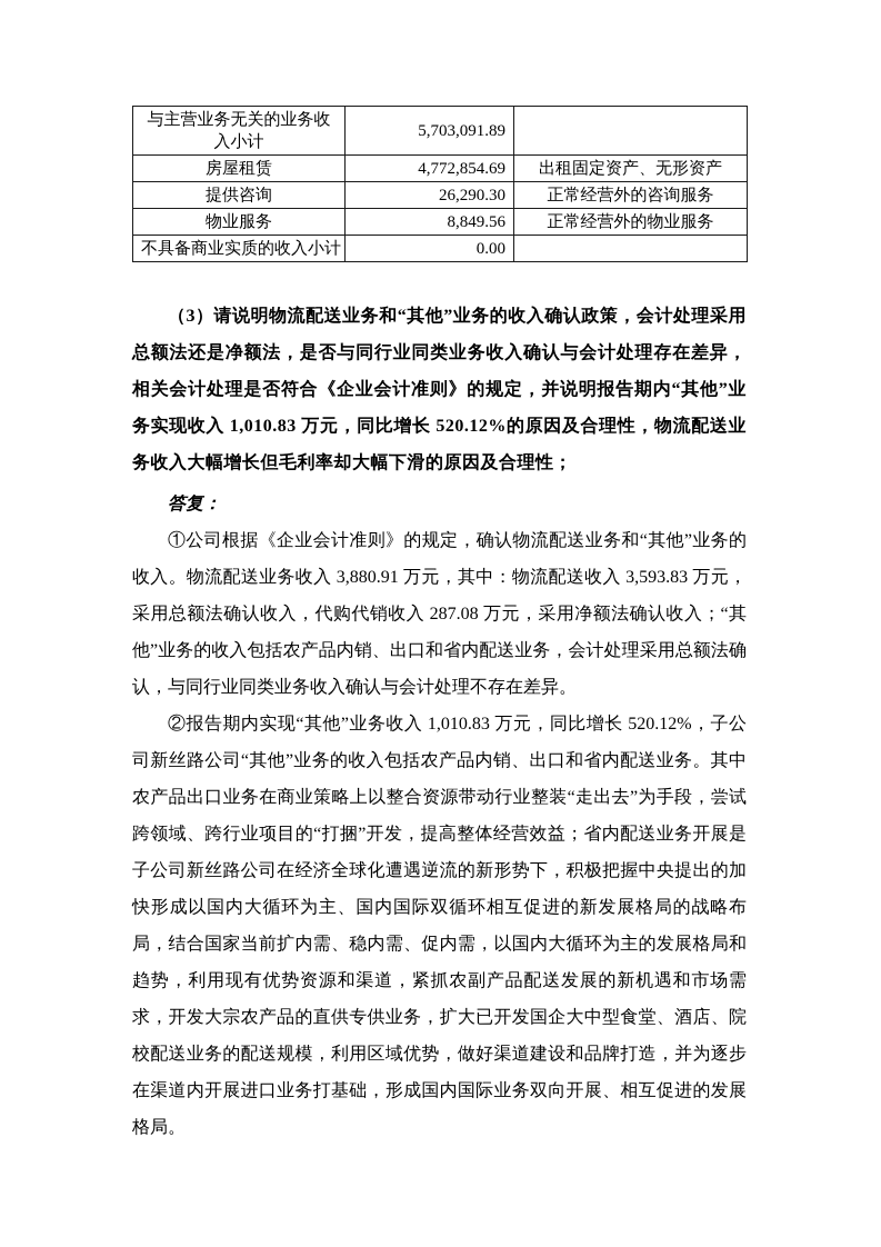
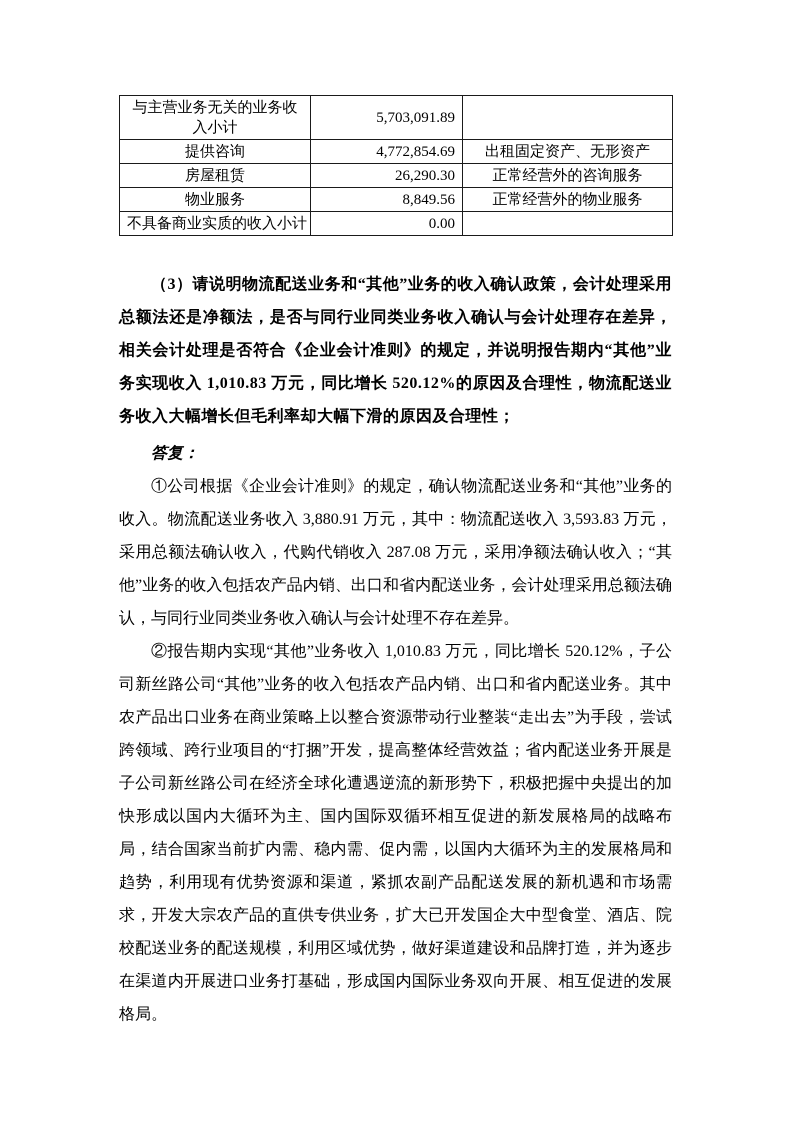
  与主营业务无关的业务收入小计	5,703,091.89
- 房屋租赁	4,772,854.69	出租固定资产、无形资产
+ 提供咨询	4,772,854.69	出租固定资产、无形资产
- 提供咨询	26,290.30	正常经营外的咨询服务
+ 房屋租赁	26,290.30	正常经营外的咨询服务
  物业服务	8,849.56	正常经营外的物业服务
  不具备商业实质的收入小计	0.00
  （3）请说明物流配送业务和“其他”业务的收入确认政策，会计处理采用总额法还是净额法，是否与同行业同类业务收入确认与会计处理存在差异，相关会计处理是否符合《企业会计准则》的规定，并说明报告期内“其他”业务实现收入 1,010.83 万元，同比增长 520.12%的原因及合理性，物流配送业务收入大幅增长但毛利率却大幅下滑的原因及合理性；
  答复：
  ①公司根据《企业会计准则》的规定，确认物流配送业务和“其他”业务的收入。物流配送业务收入 3,880.91 万元，其中：物流配送收入 3,593.83 万元，采用总额法确认收入，代购代销收入 287.08 万元，采用净额法确认收入；“其他”业务的收入包括农产品内销、出口和省内配送业务，会计处理采用总额法确认，与同行业同类业务收入确认与会计处理不存在差异。
  ②报告期内实现“其他”业务收入 1,010.83 万元，同比增长 520.12%，子公司新丝路公司“其他”业务的收入包括农产品内销、出口和省内配送业务。其中农产品出口业务在商业策略上以整合资源带动行业整装“走出去”为手段，尝试跨领域、跨行业项目的“打捆”开发，提高整体经营效益；省内配送业务开展是子公司新丝路公司在经济全球化遭遇逆流的新形势下，积极把握中央提出的加快形成以国内大循环为主、国内国际双循环相互促进的新发展格局的战略布局，结合国家当前扩内需、稳内需、促内需，以国内大循环为主的发展格局和趋势，利用现有优势资源和渠道，紧抓农副产品配送发展的新机遇和市场需求，开发大宗农产品的直供专供业务，扩大已开发国企大中型食堂、酒店、院校配送业务的配送规模，利用区域优势，做好渠道建设和品牌打造，并为逐步在渠道内开展进口业务打基础，形成国内国际业务双向开展、相互促进的发展格局。
